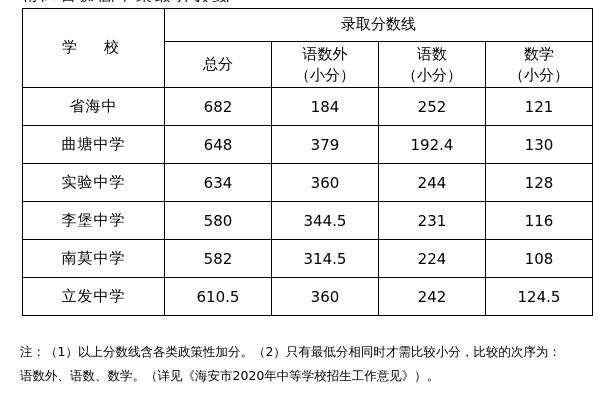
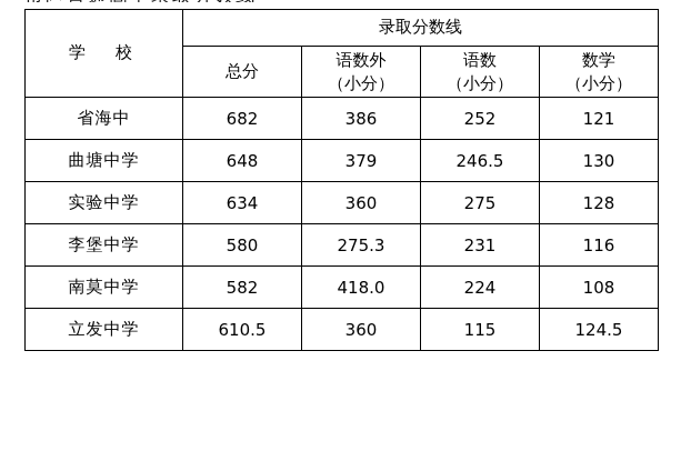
  学 校	录取分数线
  总分	语数外 （小分）	语数 （小分）	数学 （小分）
- 省海中	682	184	252	121
+ 省海中	682	386	252	121
- 曲塘中学	648	379	192.4	130
+ 曲塘中学	648	379	246.5	130
- 实验中学	634	360	244	128
+ 实验中学	634	360	275	128
- 李堡中学	580	344.5	231	116
+ 李堡中学	580	275.3	231	116
- 南莫中学	582	314.5	224	108
+ 南莫中学	582	418.0	224	108
- 立发中学	610.5	360	242	124.5
+ 立发中学	610.5	360	115	124.5
- 注：（1）以上分数线含各类政策性加分。（2）只有最低分相同时才需比较小分，比较的次序为：
- 语数外、语数、数学。（详见《海安市2020年中等学校招生工作意见》）。
